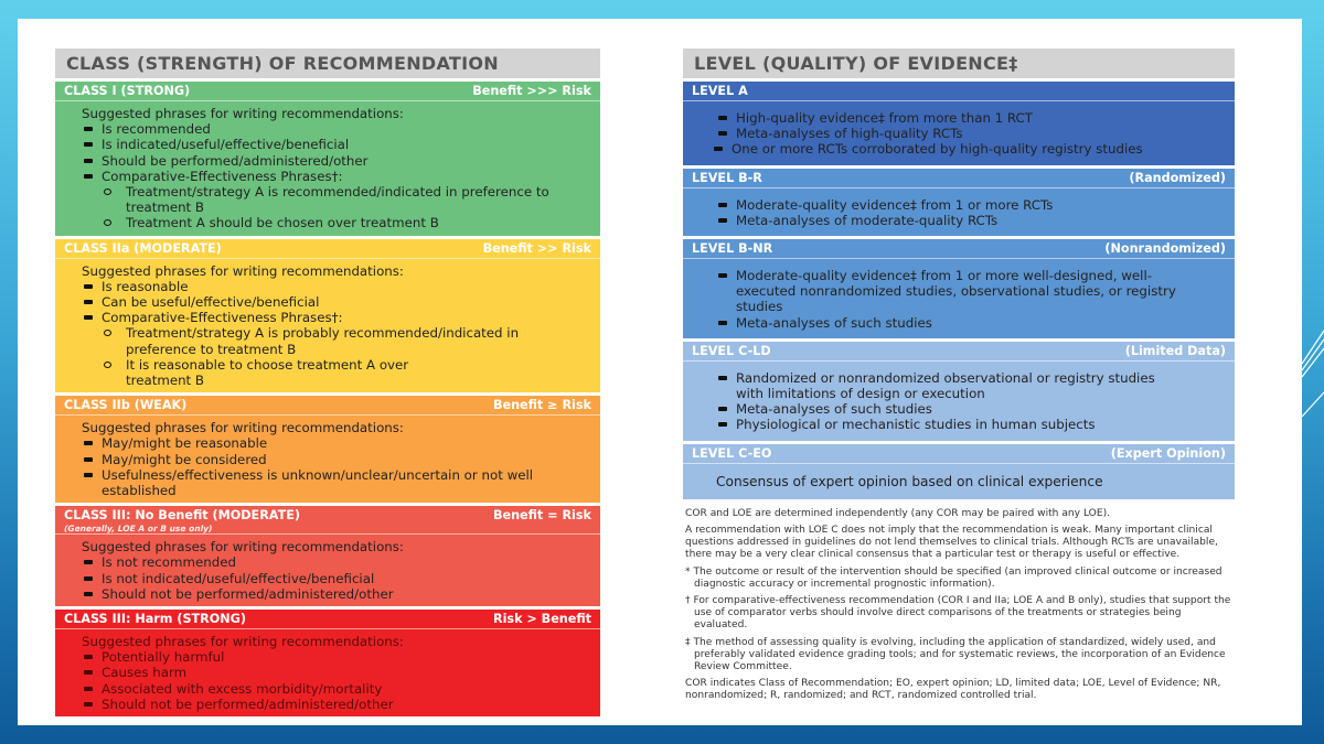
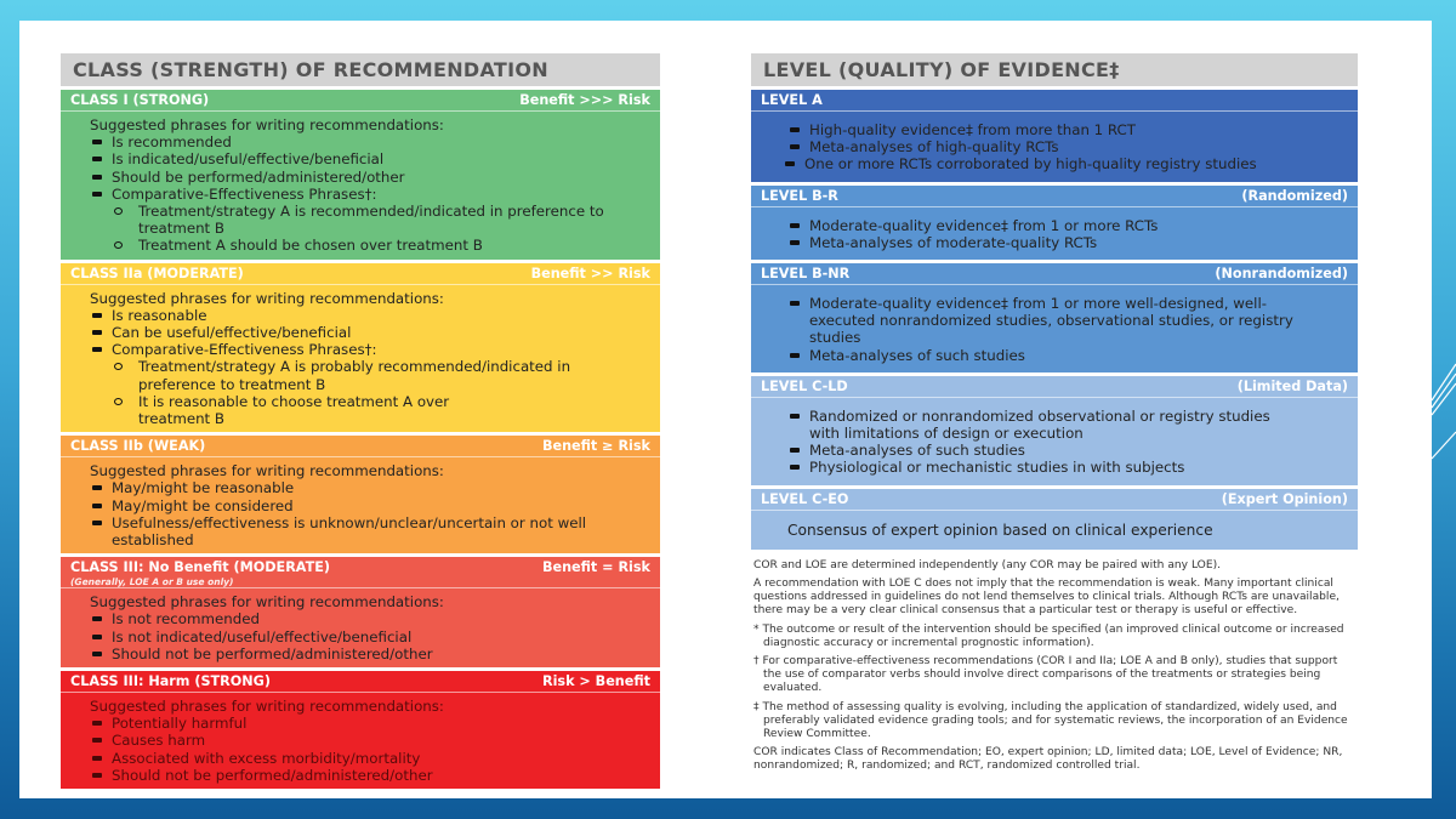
  CLASS (STRENGTH) OF RECOMMENDATION
  CLASS I (STRONG)
  Benefit >>> Risk
  Suggested phrases for writing recommendations:
  Is recommended
  Is indicated/useful/effective/beneficial
  Should be performed/administered/other
  Comparative-Effectiveness Phrases†:
  Treatment/strategy A is recommended/indicated in preference to treatment B
  Treatment A should be chosen over treatment B
  CLASS IIa (MODERATE)
  Benefit >> Risk
  Suggested phrases for writing recommendations:
  Is reasonable
  Can be useful/effective/beneficial
  Comparative-Effectiveness Phrases†:
  Treatment/strategy A is probably recommended/indicated in preference to treatment B
  It is reasonable to choose treatment A over treatment B
  CLASS IIb (WEAK)
  Benefit ≥ Risk
  Suggested phrases for writing recommendations:
  May/might be reasonable
  May/might be considered
  Usefulness/effectiveness is unknown/unclear/uncertain or not well established
  CLASS III: No Benefit (MODERATE)
  (Generally, LOE A or B use only)
  Benefit = Risk
  Suggested phrases for writing recommendations:
  Is not recommended
  Is not indicated/useful/effective/beneficial
  Should not be performed/administered/other
  CLASS III: Harm (STRONG)
  Risk > Benefit
  Suggested phrases for writing recommendations:
  Potentially harmful
  Causes harm
  Associated with excess morbidity/mortality
  Should not be performed/administered/other
  LEVEL (QUALITY) OF EVIDENCE‡
  LEVEL A
  High-quality evidence‡ from more than 1 RCT
  Meta-analyses of high-quality RCTs
  One or more RCTs corroborated by high-quality registry studies
  LEVEL B-R
  (Randomized)
  Moderate-quality evidence‡ from 1 or more RCTs
  Meta-analyses of moderate-quality RCTs
  LEVEL B-NR
  (Nonrandomized)
  Moderate-quality evidence‡ from 1 or more well-designed, well-executed nonrandomized studies, observational studies, or registry studies
  Meta-analyses of such studies
  LEVEL C-LD
  (Limited Data)
  Randomized or nonrandomized observational or registry studies with limitations of design or execution
  Meta-analyses of such studies
- Physiological or mechanistic studies in human subjects
+ Physiological or mechanistic studies in with subjects
  LEVEL C-EO
  (Expert Opinion)
  Consensus of expert opinion based on clinical experience
  COR and LOE are determined independently (any COR may be paired with any LOE).
  A recommendation with LOE C does not imply that the recommendation is weak. Many important clinical questions addressed in guidelines do not lend themselves to clinical trials. Although RCTs are unavailable, there may be a very clear clinical consensus that a particular test or therapy is useful or effective.
  * The outcome or result of the intervention should be specified (an improved clinical outcome or increased diagnostic accuracy or incremental prognostic information).
- † For comparative-effectiveness recommendation (COR I and IIa; LOE A and B only), studies that support the use of comparator verbs should involve direct comparisons of the treatments or strategies being evaluated.
+ † For comparative-effectiveness recommendations (COR I and IIa; LOE A and B only), studies that support the use of comparator verbs should involve direct comparisons of the treatments or strategies being evaluated.
  ‡ The method of assessing quality is evolving, including the application of standardized, widely used, and preferably validated evidence grading tools; and for systematic reviews, the incorporation of an Evidence Review Committee.
  COR indicates Class of Recommendation; EO, expert opinion; LD, limited data; LOE, Level of Evidence; NR, nonrandomized; R, randomized; and RCT, randomized controlled trial.
